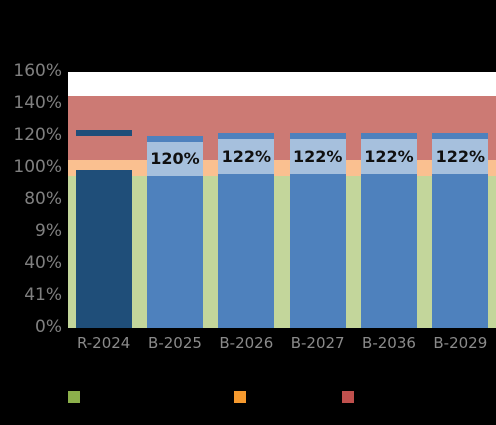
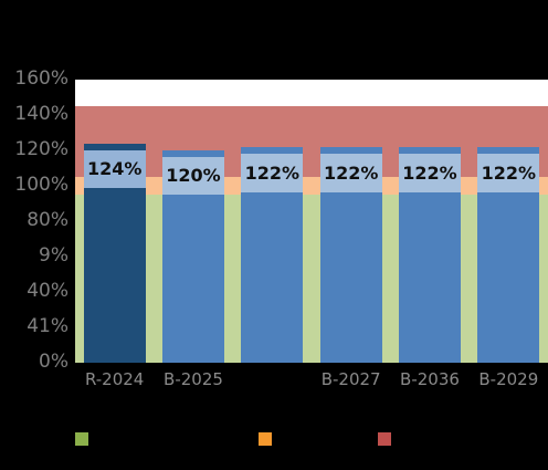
  0%
  41%
  40%
  9%
  80%
  100%
  120%
  140%
  160%
+ 124%
  120%
  122%
  122%
  122%
  122%
  R-2024
  B-2025
- B-2026
  B-2027
  B-2036
  B-2029
